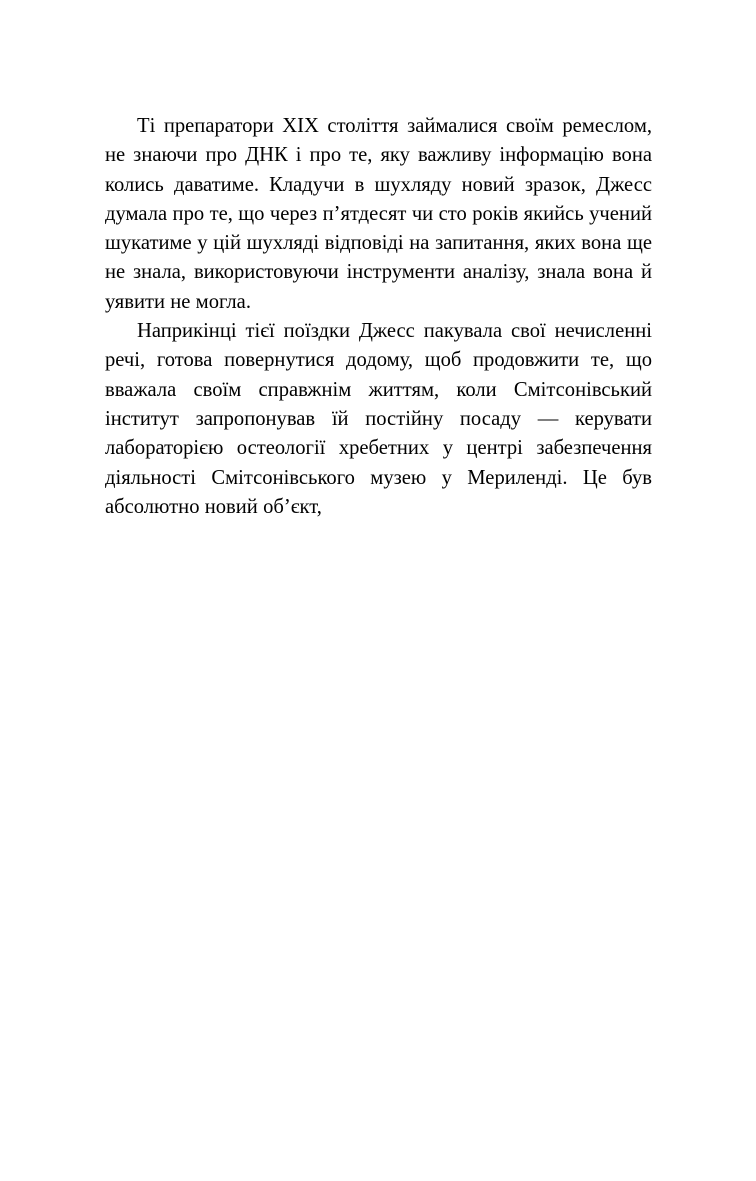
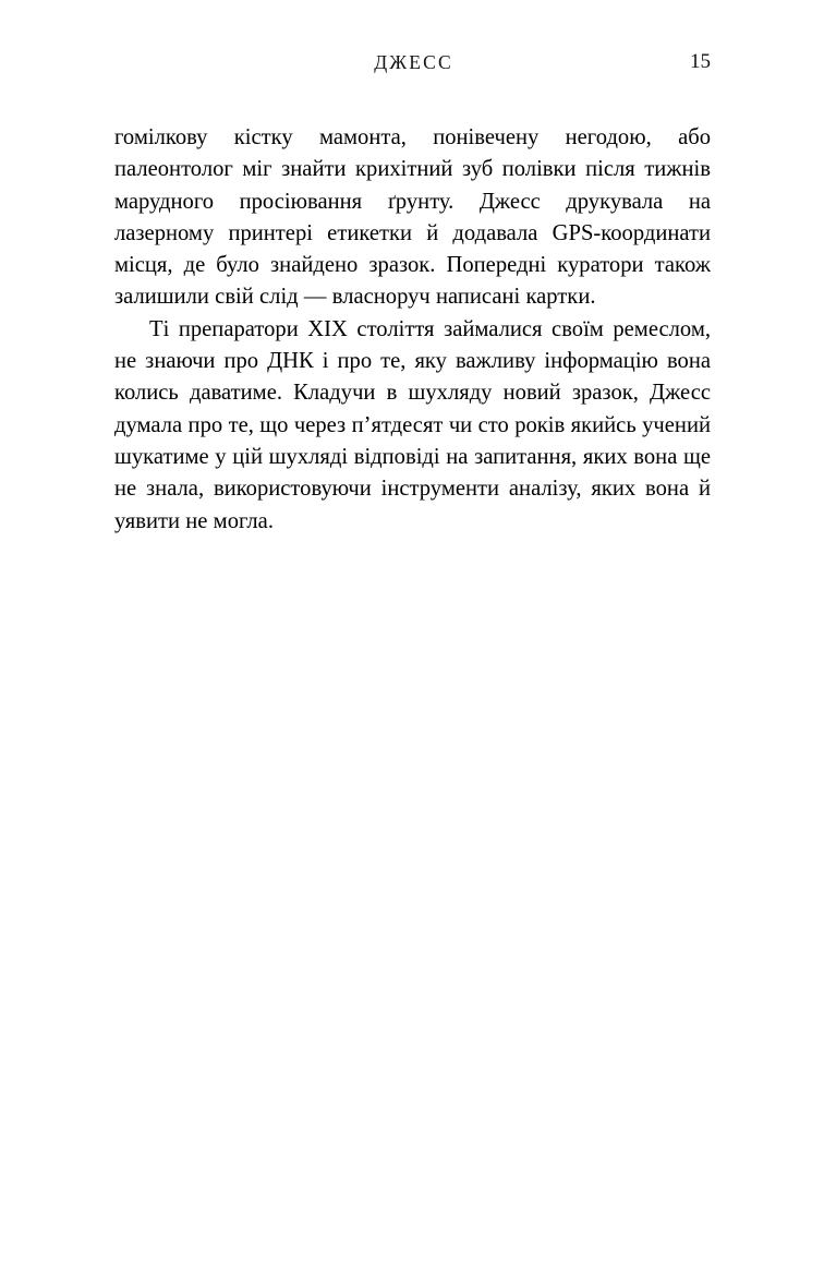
+ ДЖЕСС
+ 15
+ гомілкову кістку мамонта, понівечену негодою, або палеонтолог міг знайти крихітний зуб полівки після тижнів марудного просіювання ґрунту. Джесс дру­кувала на лазерному принтері етикетки й додавала GPS-координати місця, де було знайдено зразок. По­передні куратори також залишили свій слід — власно­руч написані картки.
- Ті препаратори XIX століття займалися своїм ре­меслом, не знаючи про ДНК і про те, яку важливу ін­формацію вона колись даватиме. Кладучи в шухляду новий зразок, Джесс думала про те, що через п’ятдесят чи сто років якийсь учений шукатиме у цій шухляді відповіді на запитання, яких вона ще не знала, вико­ристовуючи інструменти аналізу, знала вона й уявити не могла.
+ Ті препаратори XIX століття займалися своїм ре­меслом, не знаючи про ДНК і про те, яку важливу ін­формацію вона колись даватиме. Кладучи в шухляду новий зразок, Джесс думала про те, що через п’ятдесят чи сто років якийсь учений шукатиме у цій шухляді відповіді на запитання, яких вона ще не знала, вико­ристовуючи інструменти аналізу, яких вона й уявити не могла.
- Наприкінці тієї поїздки Джесс пакувала свої нечис­ленні речі, готова повернутися додому, щоб продов­жити те, що вважала своїм справжнім життям, коли Смітсонівський інститут запропонував їй постійну посаду — керувати лабораторією остеології хребетних у центрі забезпечення діяльності Смітсонівського музею у Мериленді. Це був абсолютно новий об’єкт,
